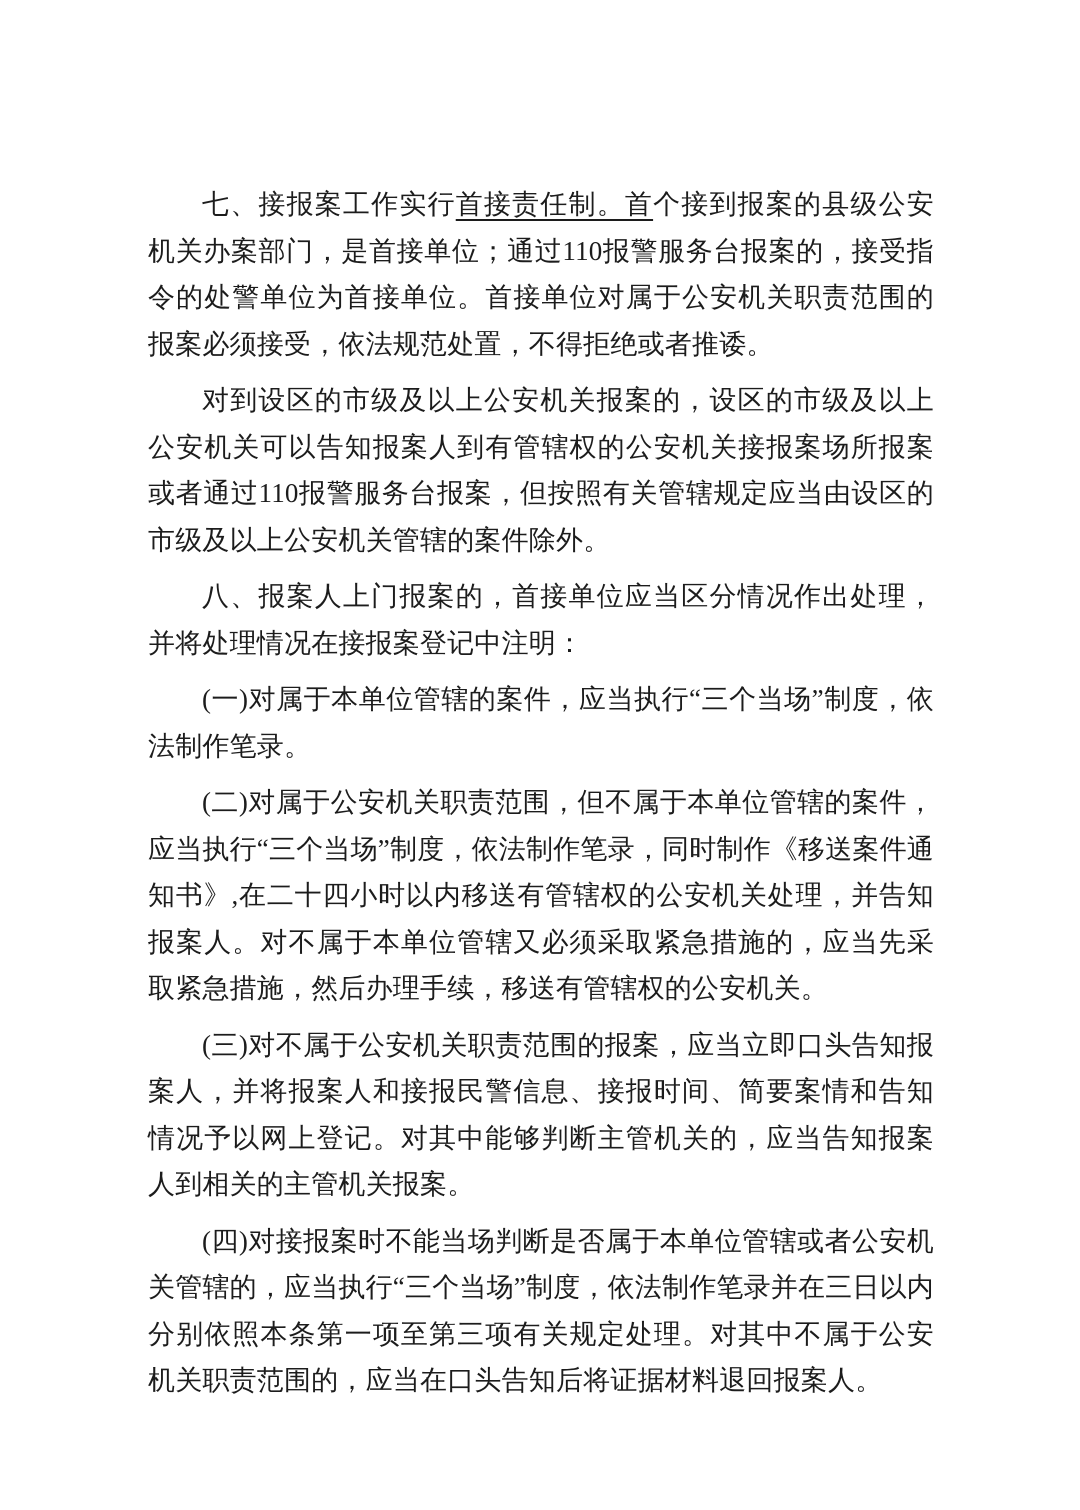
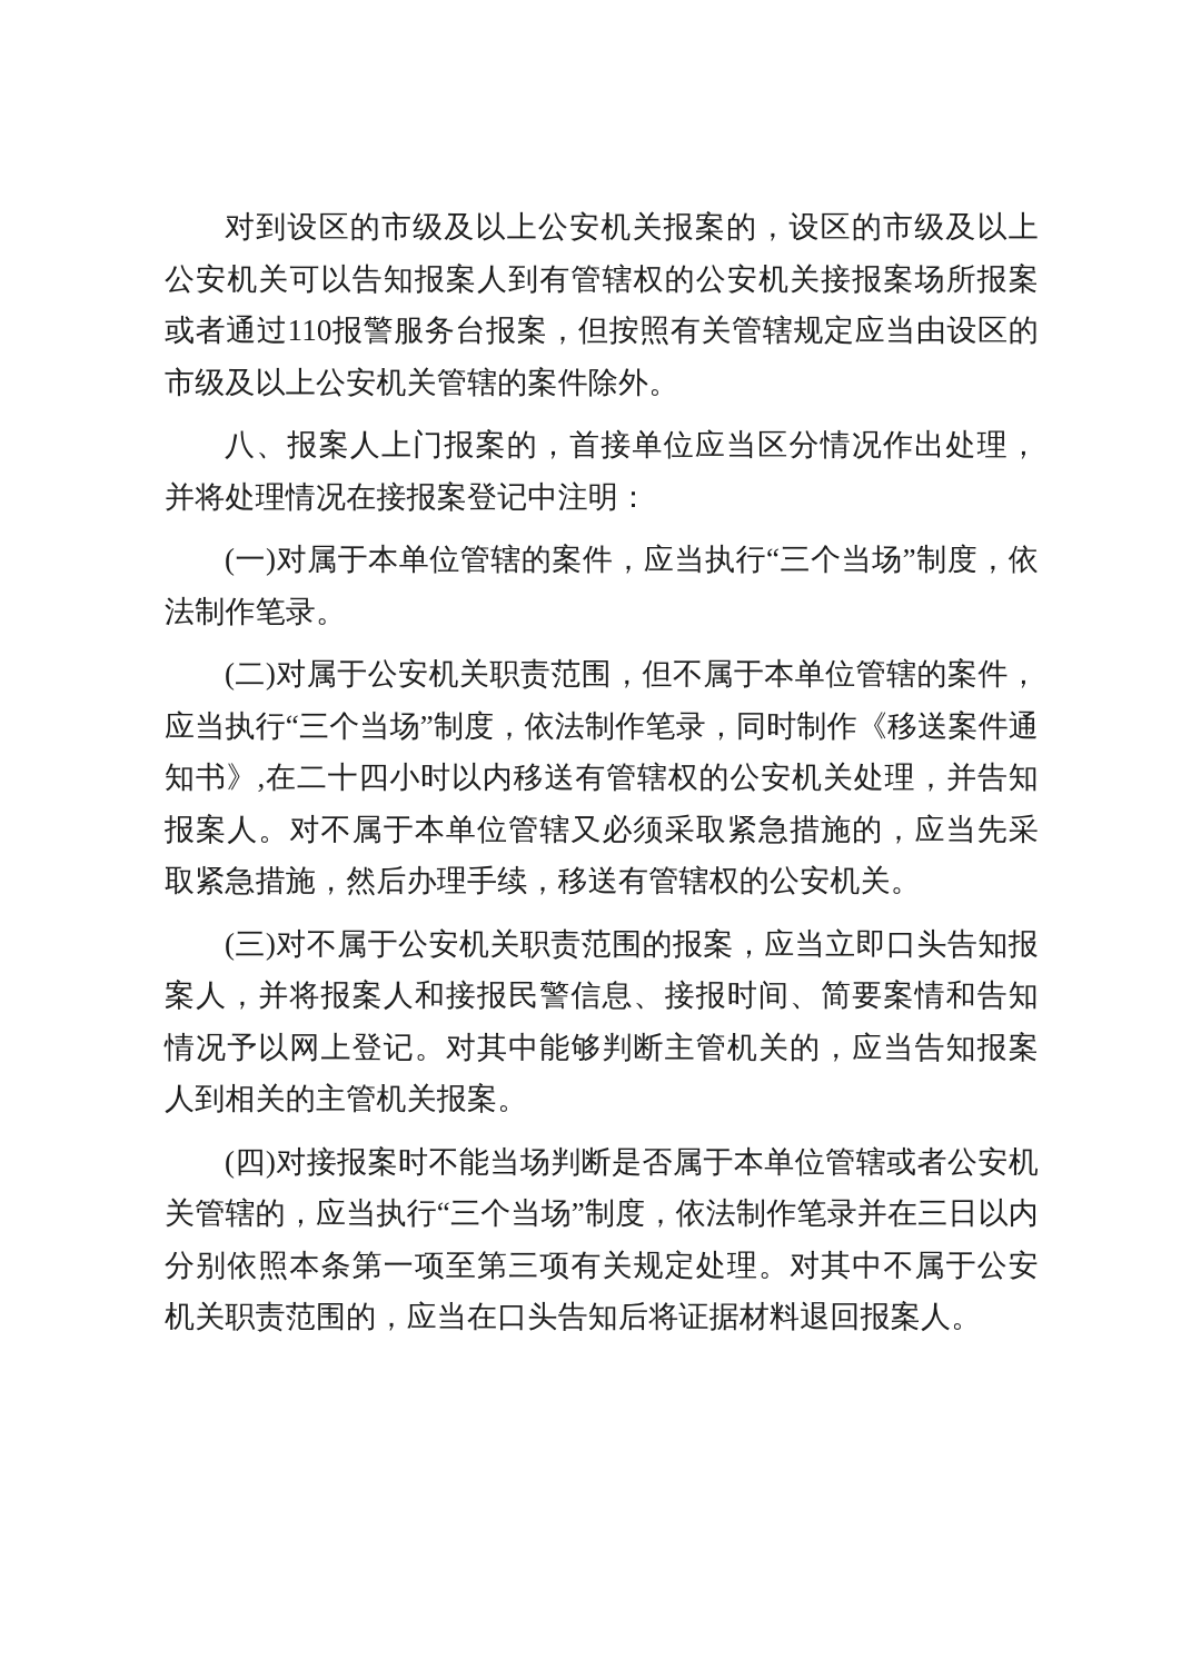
- 七、接报案工作实行首接责任制。首个接到报案的县级公安机关办案部门，是首接单位；通过110报警服务台报案的，接受指令的处警单位为首接单位。首接单位对属于公安机关职责范围的报案必须接受，依法规范处置，不得拒绝或者推诿。
  对到设区的市级及以上公安机关报案的，设区的市级及以上公安机关可以告知报案人到有管辖权的公安机关接报案场所报案或者通过110报警服务台报案，但按照有关管辖规定应当由设区的市级及以上公安机关管辖的案件除外。
  八、报案人上门报案的，首接单位应当区分情况作出处理，并将处理情况在接报案登记中注明：
  (一)对属于本单位管辖的案件，应当执行“三个当场”制度，依法制作笔录。
  (二)对属于公安机关职责范围，但不属于本单位管辖的案件，应当执行“三个当场”制度，依法制作笔录，同时制作《移送案件通知书》,在二十四小时以内移送有管辖权的公安机关处理，并告知报案人。对不属于本单位管辖又必须采取紧急措施的，应当先采取紧急措施，然后办理手续，移送有管辖权的公安机关。
  (三)对不属于公安机关职责范围的报案，应当立即口头告知报案人，并将报案人和接报民警信息、接报时间、简要案情和告知情况予以网上登记。对其中能够判断主管机关的，应当告知报案人到相关的主管机关报案。
  (四)对接报案时不能当场判断是否属于本单位管辖或者公安机关管辖的，应当执行“三个当场”制度，依法制作笔录并在三日以内分别依照本条第一项至第三项有关规定处理。对其中不属于公安机关职责范围的，应当在口头告知后将证据材料退回报案人。
